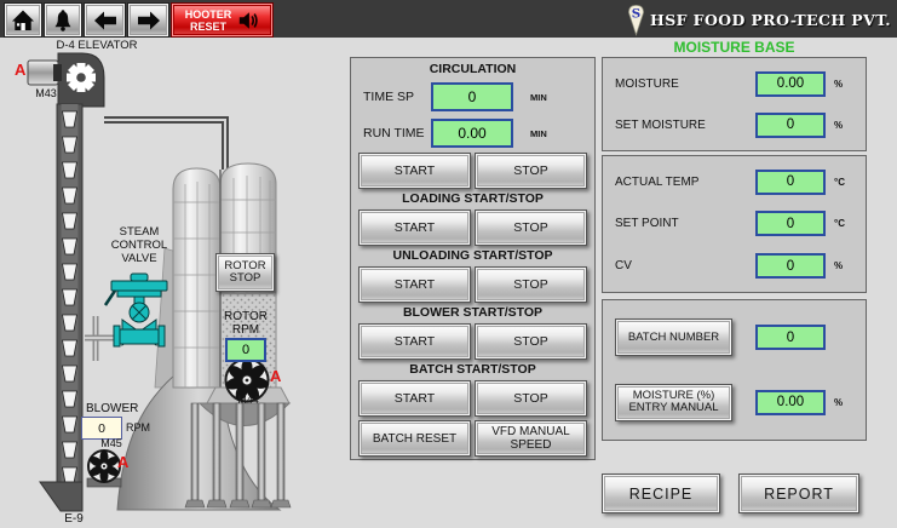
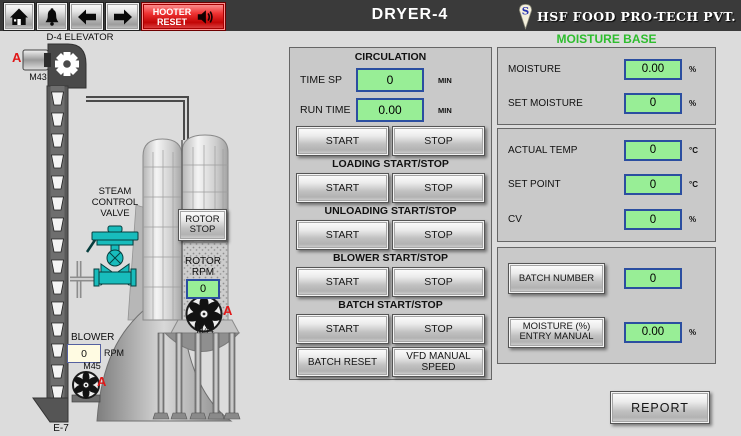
  D-4 ELEVATOR
  A
  M43
  STEAM
  CONTROL
  VALVE
  ROTOR
  STOP
  ROTOR
  RPM
  0
  M44
  A
  BLOWER
  0
  RPM
  M45
  A
- E-9
+ E-7
  HOOTER
  RESET
+ DRYER-4
  S
  HSF FOOD PRO-TECH PVT.
  CIRCULATION
  TIME SP
  0
  MIN
  RUN TIME
  0.00
  MIN
  START
  STOP
  LOADING START/STOP
  START
  STOP
  UNLOADING START/STOP
  START
  STOP
  BLOWER START/STOP
  START
  STOP
  BATCH START/STOP
  START
  STOP
  BATCH RESET
  VFD MANUAL
  SPEED
  MOISTURE BASE
  MOISTURE
  0.00
  %
  SET MOISTURE
  0
  %
  ACTUAL TEMP
  0
  °C
  SET POINT
  0
  °C
  CV
  0
  %
  BATCH NUMBER
  0
  MOISTURE (%)
  ENTRY MANUAL
  0.00
  %
- RECIPE
  REPORT
